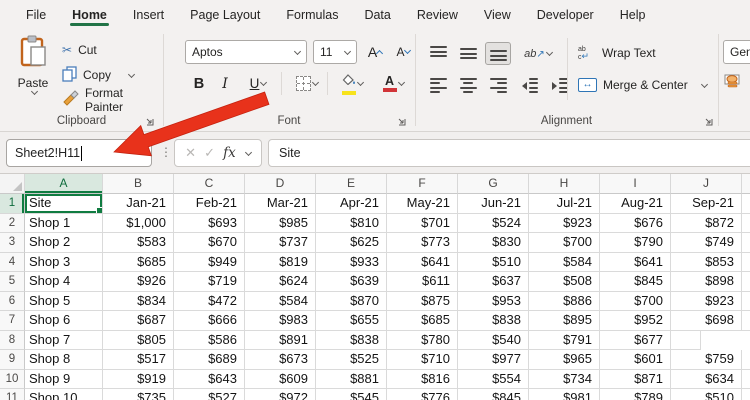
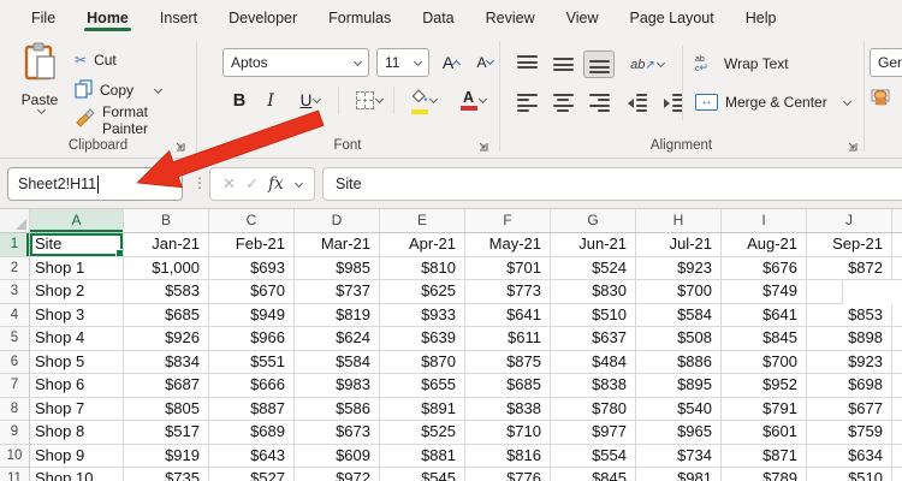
  File
  Home
  Insert
- Page Layout
+ Developer
  Formulas
  Data
  Review
  View
- Developer
+ Page Layout
  Help
  Paste
  ✂
  Cut
  Copy
  Format Painter
  Clipboard
  Aptos
  11
  A
  A
  B
  I
  U
  A
  Font
  ab↗
  Wrap Text
  ↔
  Merge & Center
  Alignment
  Gen
  Sheet2!H11
  ⋮
  ✕
  ✓
  fx
  Site
  A
  B
  C
  D
  E
  F
  G
  H
  I
  J
  1
  Site
  Jan-21
  Feb-21
  Mar-21
  Apr-21
  May-21
  Jun-21
  Jul-21
  Aug-21
  Sep-21
  2
  Shop 1
  $1,000
  $693
  $985
  $810
  $701
  $524
  $923
  $676
  $872
  3
  Shop 2
  $583
  $670
  $737
  $625
  $773
  $830
  $700
- $790
  $749
  4
  Shop 3
  $685
  $949
  $819
  $933
  $641
  $510
  $584
  $641
  $853
  5
  Shop 4
  $926
- $719
+ $966
  $624
  $639
  $611
  $637
  $508
  $845
  $898
  6
  Shop 5
  $834
- $472
+ $551
  $584
  $870
  $875
- $953
+ $484
  $886
  $700
  $923
  7
  Shop 6
  $687
  $666
  $983
  $655
  $685
  $838
  $895
  $952
  $698
  8
  Shop 7
  $805
+ $887
  $586
  $891
  $838
  $780
  $540
  $791
  $677
  9
  Shop 8
  $517
  $689
  $673
  $525
  $710
  $977
  $965
  $601
  $759
  10
  Shop 9
  $919
  $643
  $609
  $881
  $816
  $554
  $734
  $871
  $634
  11
  Shop 10
  $735
  $527
  $972
  $545
  $776
  $845
  $981
  $789
  $510
